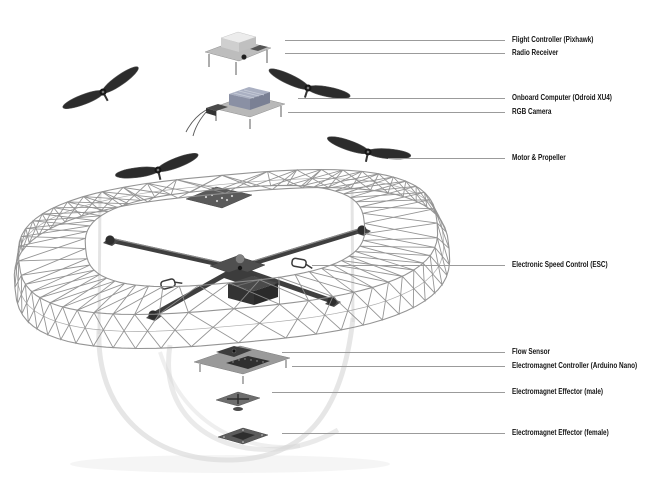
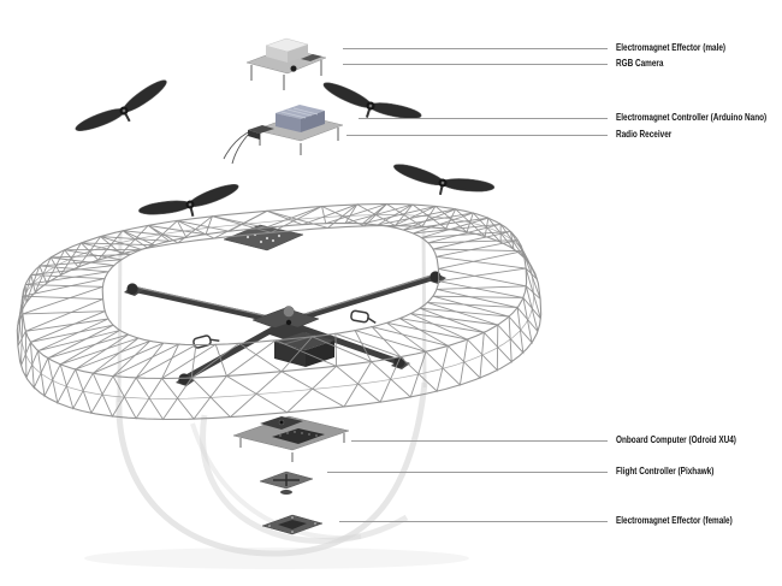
- Flight Controller (Pixhawk)
+ Electromagnet Effector (male)
- Radio Receiver
+ RGB Camera
- Onboard Computer (Odroid XU4)
+ Electromagnet Controller (Arduino Nano)
- RGB Camera
+ Radio Receiver
- Motor & Propeller
- Electronic Speed Control (ESC)
- Flow Sensor
- Electromagnet Controller (Arduino Nano)
+ Onboard Computer (Odroid XU4)
- Electromagnet Effector (male)
+ Flight Controller (Pixhawk)
  Electromagnet Effector (female)
